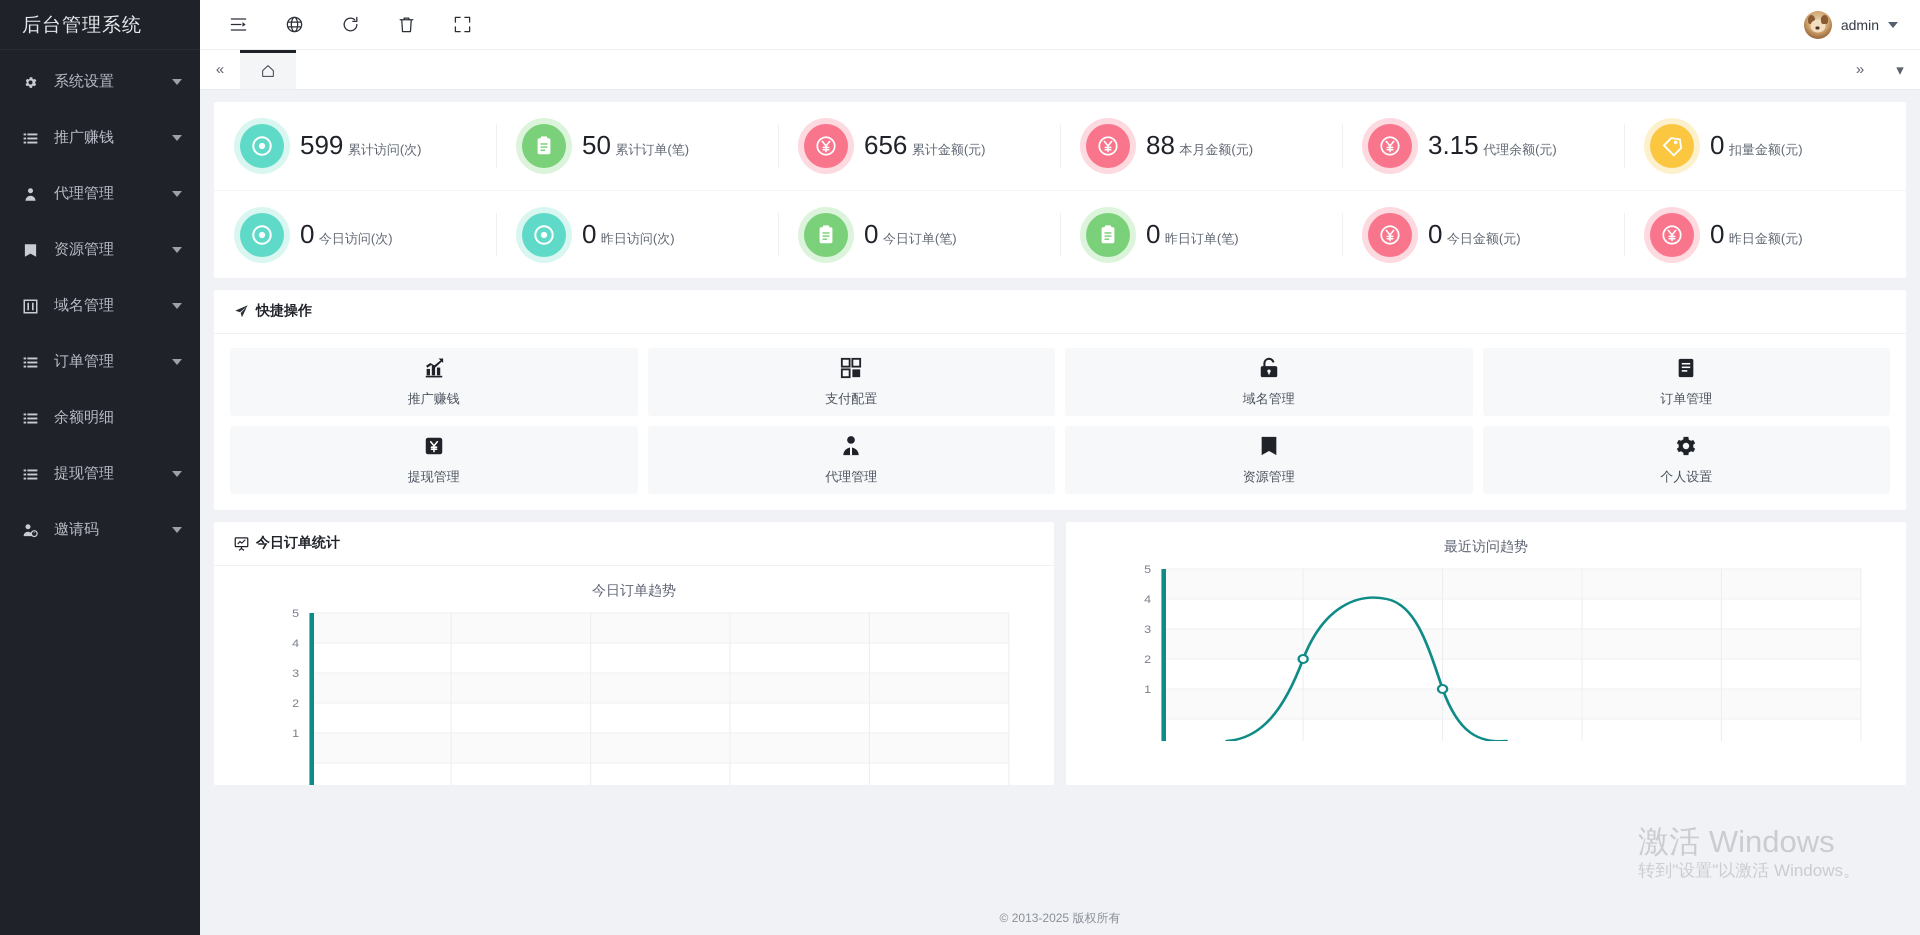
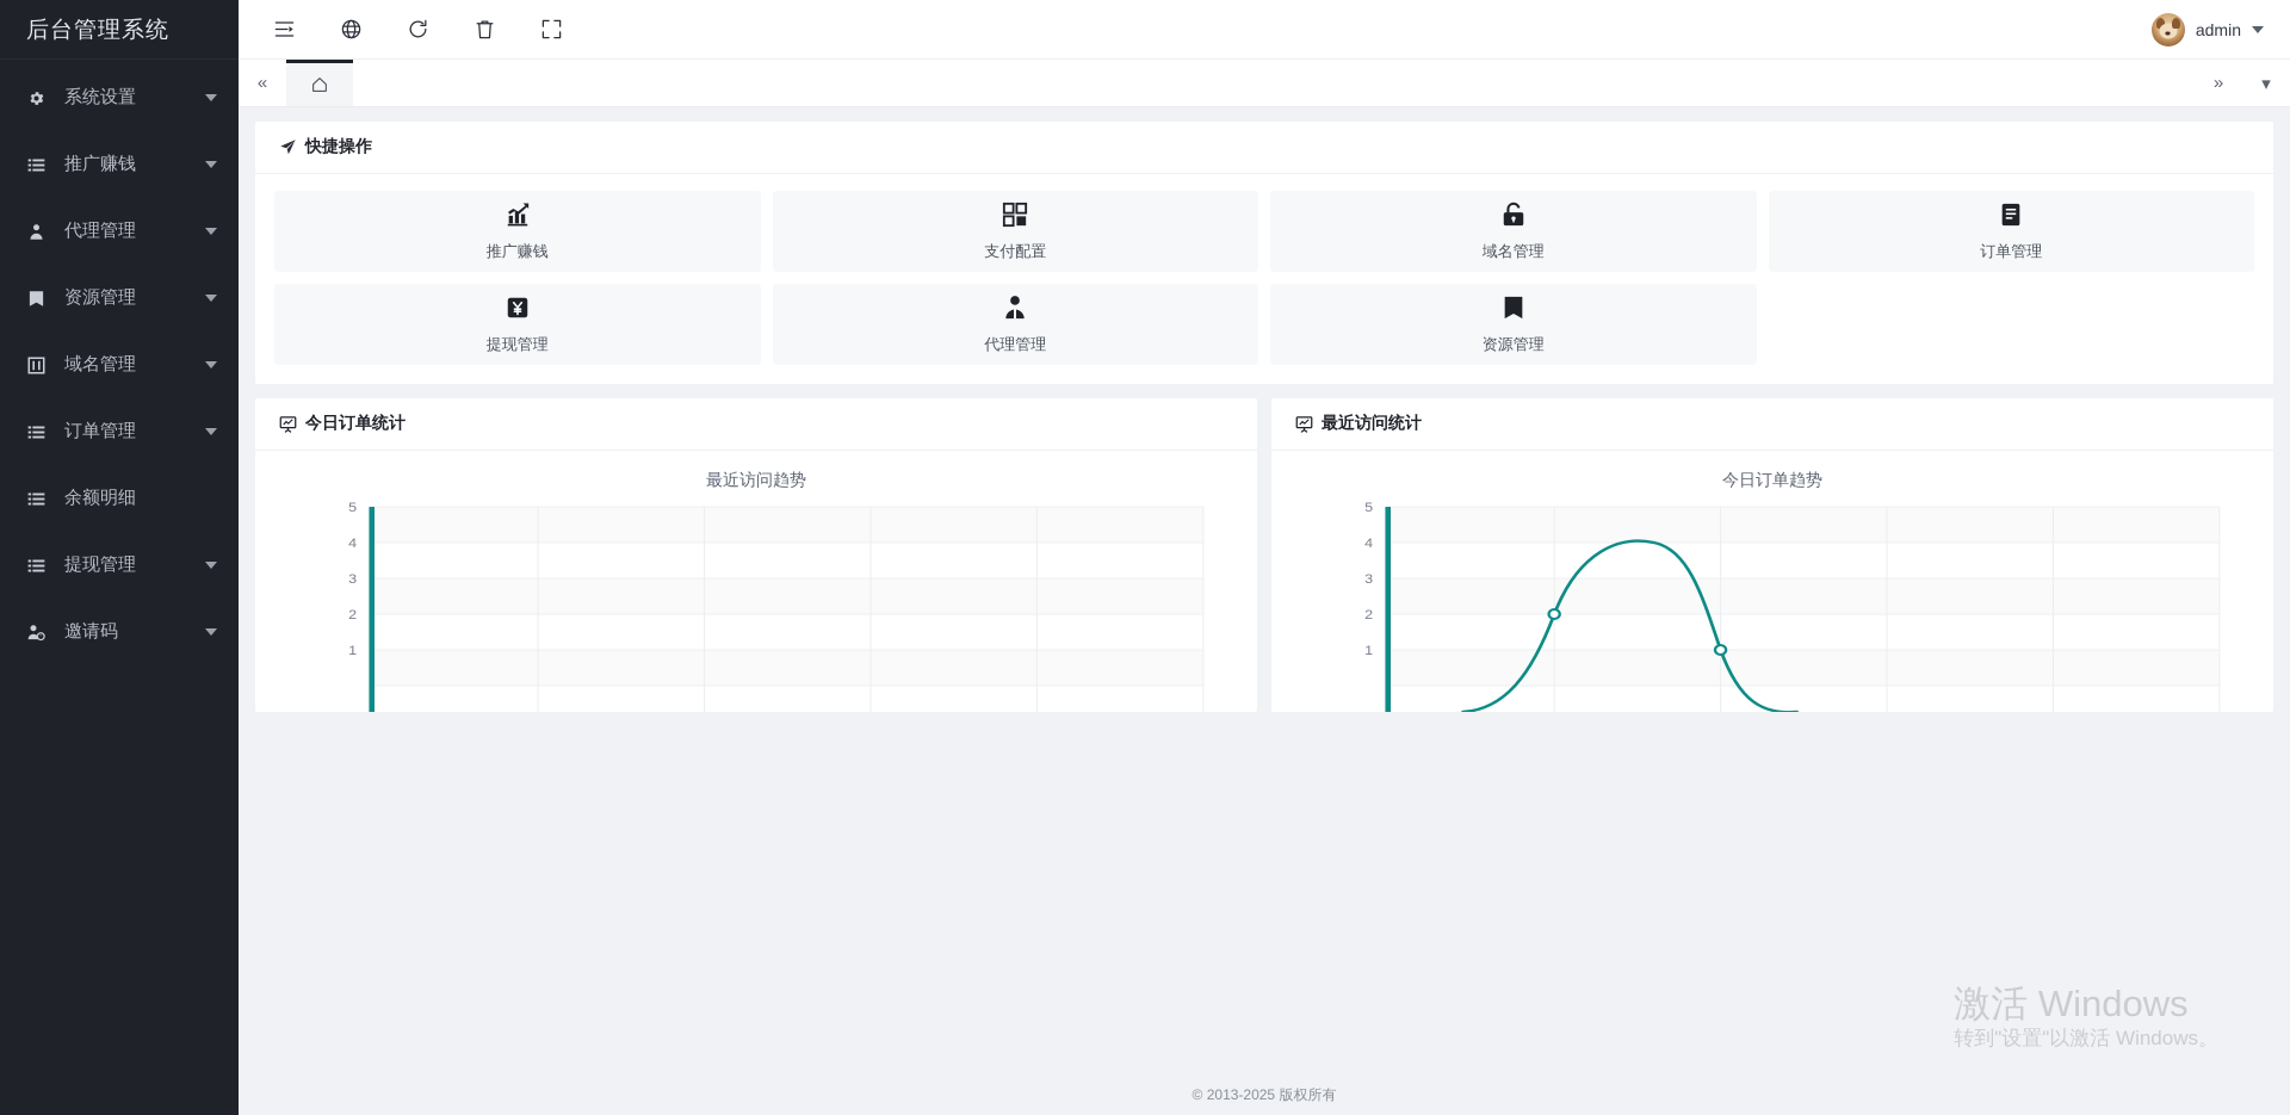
  后台管理系统
  系统设置
  推广赚钱
  代理管理
  资源管理
  域名管理
  订单管理
  余额明细
  提现管理
  邀请码
  admin
  «
  »
  ▾
- 599 累计访问(次)
- 50 累计订单(笔)
- 656 累计金额(元)
- 88 本月金额(元)
- 3.15 代理余额(元)
- 0 扣量金额(元)
- 0 今日访问(次)
- 0 昨日访问(次)
- 0 今日订单(笔)
- 0 昨日订单(笔)
- 0 今日金额(元)
- 0 昨日金额(元)
  快捷操作
  推广赚钱
  支付配置
  域名管理
  订单管理
  提现管理
  代理管理
  资源管理
- 个人设置
  今日订单统计
- 今日订单趋势
+ 最近访问趋势
  5
  4
  3
  2
  1
+ 最近访问统计
- 最近访问趋势
+ 今日订单趋势
  5
  4
  3
  2
  1
  激活 Windows
  转到"设置"以激活 Windows。
  © 2013-2025 版权所有
